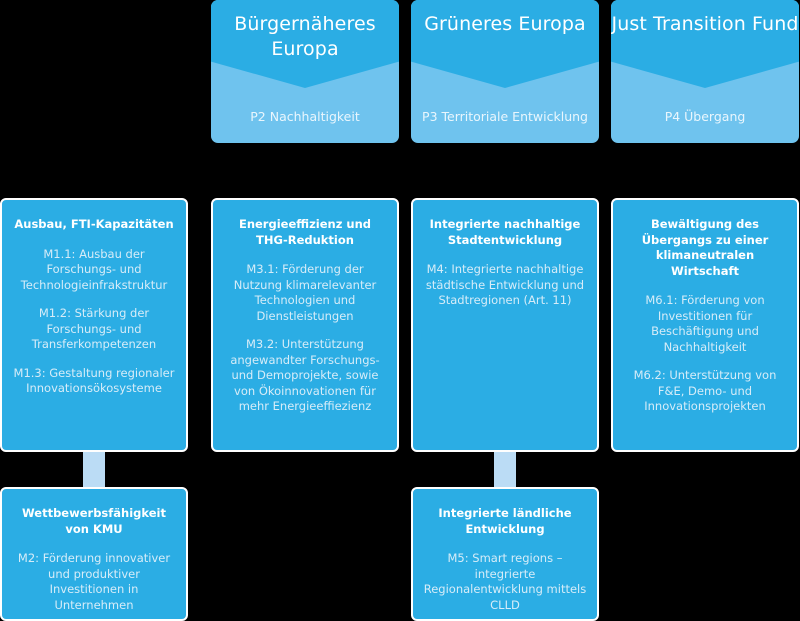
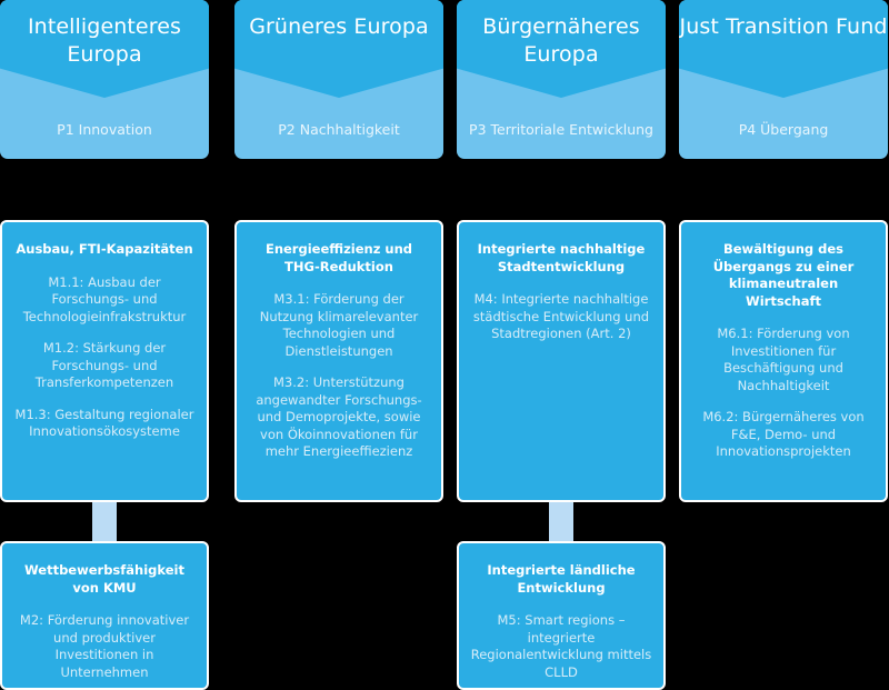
+ Intelligenteres Europa
+ P1 Innovation
  Ausbau, FTI-Kapazitäten
  M1.1: Ausbau der Forschungs- und Technologieinfrakstruktur
  M1.2: Stärkung der Forschungs- und Transferkompetenzen
  M1.3: Gestaltung regionaler Innovationsökosysteme
  Wettbewerbsfähigkeit von KMU
  M2: Förderung innovativer und produktiver Investitionen in Unternehmen
- Bürgernäheres Europa
+ Grüneres Europa
  P2 Nachhaltigkeit
  Energieeffizienz und THG-Reduktion
  M3.1: Förderung der Nutzung klimarelevanter Technologien und Dienstleistungen
  M3.2: Unterstützung angewandter Forschungs- und Demoprojekte, sowie von Ökoinnovationen für mehr Energieeffiezienz
- Grüneres Europa
+ Bürgernäheres Europa
  P3 Territoriale Entwicklung
  Integrierte nachhaltige Stadtentwicklung
- M4: Integrierte nachhaltige städtische Entwicklung und Stadtregionen (Art. 11)
+ M4: Integrierte nachhaltige städtische Entwicklung und Stadtregionen (Art. 2)
  Integrierte ländliche Entwicklung
  M5: Smart regions – integrierte Regionalentwicklung mittels CLLD
  Just Transition Fund
  P4 Übergang
  Bewältigung des Übergangs zu einer klimaneutralen Wirtschaft
  M6.1: Förderung von Investitionen für Beschäftigung und Nachhaltigkeit
- M6.2: Unterstützung von F&E, Demo- und Innovationsprojekten
+ M6.2: Bürgernäheres von F&E, Demo- und Innovationsprojekten
